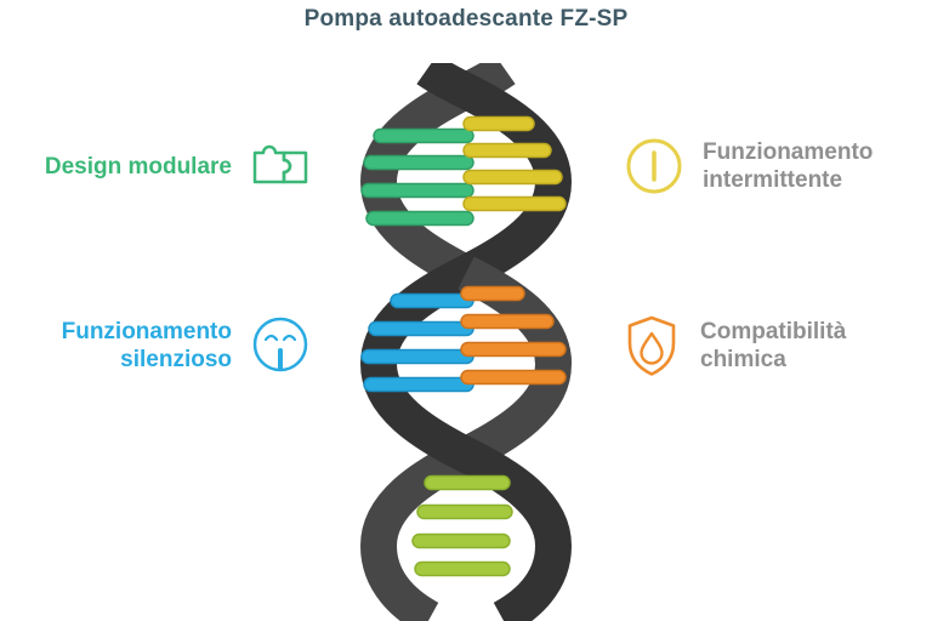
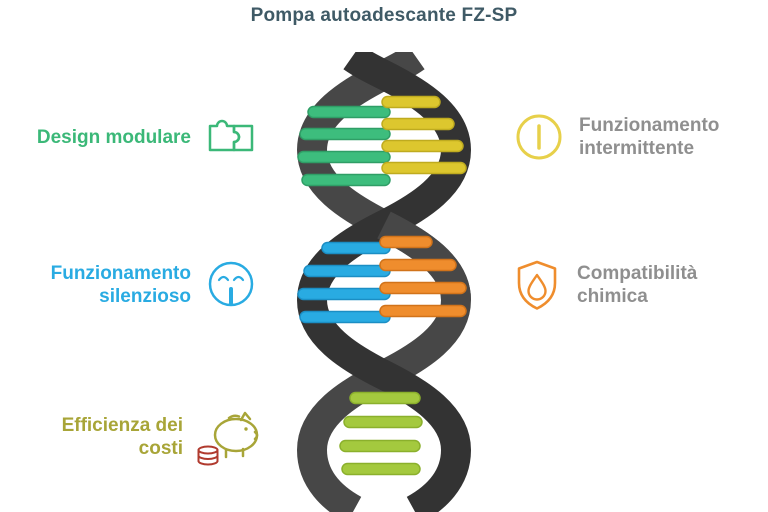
  Pompa autoadescante FZ-SP
  Design modulare
  Funzionamento silenzioso
+ Efficienza dei costi
  Funzionamento intermittente
  Compatibilità chimica
